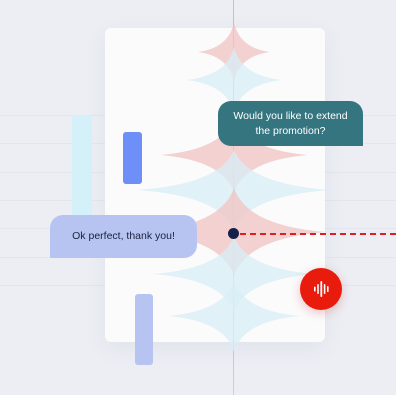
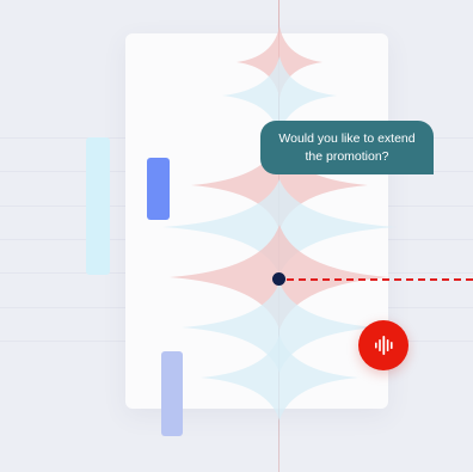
  Would you like to extend the promotion?
- Ok perfect, thank you!
